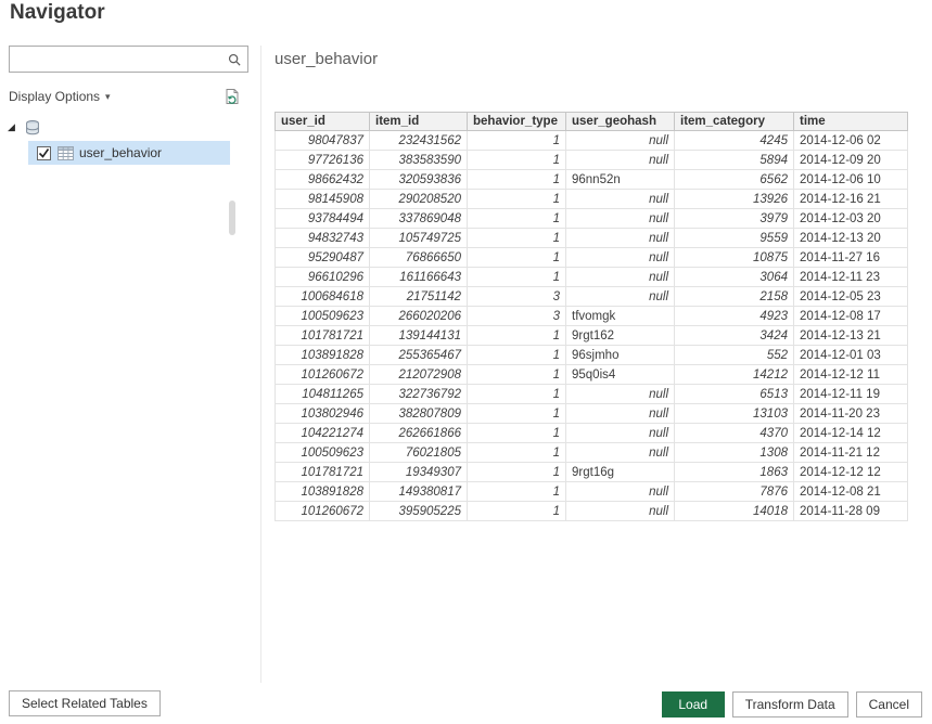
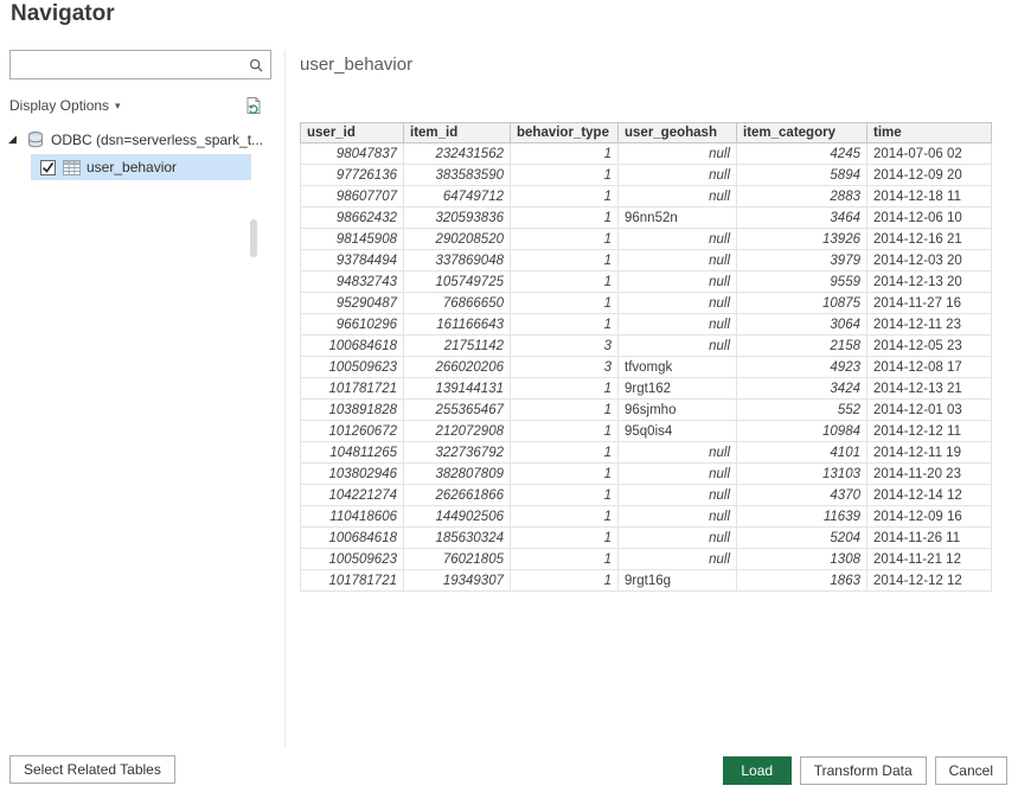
  Navigator
  Display Options
  ▾
  ◢
+ ODBC (dsn=serverless_spark_t...
  user_behavior
  user_behavior
  user_id	item_id	behavior_type	user_geohash	item_category	time
- 98047837	232431562	1	null	4245	2014-12-06 02
+ 98047837	232431562	1	null	4245	2014-07-06 02
  97726136	383583590	1	null	5894	2014-12-09 20
+ 98607707	64749712	1	null	2883	2014-12-18 11
- 98662432	320593836	1	96nn52n	6562	2014-12-06 10
+ 98662432	320593836	1	96nn52n	3464	2014-12-06 10
  98145908	290208520	1	null	13926	2014-12-16 21
  93784494	337869048	1	null	3979	2014-12-03 20
  94832743	105749725	1	null	9559	2014-12-13 20
  95290487	76866650	1	null	10875	2014-11-27 16
  96610296	161166643	1	null	3064	2014-12-11 23
  100684618	21751142	3	null	2158	2014-12-05 23
  100509623	266020206	3	tfvomgk	4923	2014-12-08 17
  101781721	139144131	1	9rgt162	3424	2014-12-13 21
  103891828	255365467	1	96sjmho	552	2014-12-01 03
- 101260672	212072908	1	95q0is4	14212	2014-12-12 11
+ 101260672	212072908	1	95q0is4	10984	2014-12-12 11
- 104811265	322736792	1	null	6513	2014-12-11 19
+ 104811265	322736792	1	null	4101	2014-12-11 19
  103802946	382807809	1	null	13103	2014-11-20 23
  104221274	262661866	1	null	4370	2014-12-14 12
+ 110418606	144902506	1	null	11639	2014-12-09 16
+ 100684618	185630324	1	null	5204	2014-11-26 11
  100509623	76021805	1	null	1308	2014-11-21 12
  101781721	19349307	1	9rgt16g	1863	2014-12-12 12
- 103891828	149380817	1	null	7876	2014-12-08 21
- 101260672	395905225	1	null	14018	2014-11-28 09
  Select Related Tables
  Load
  Transform Data
  Cancel
